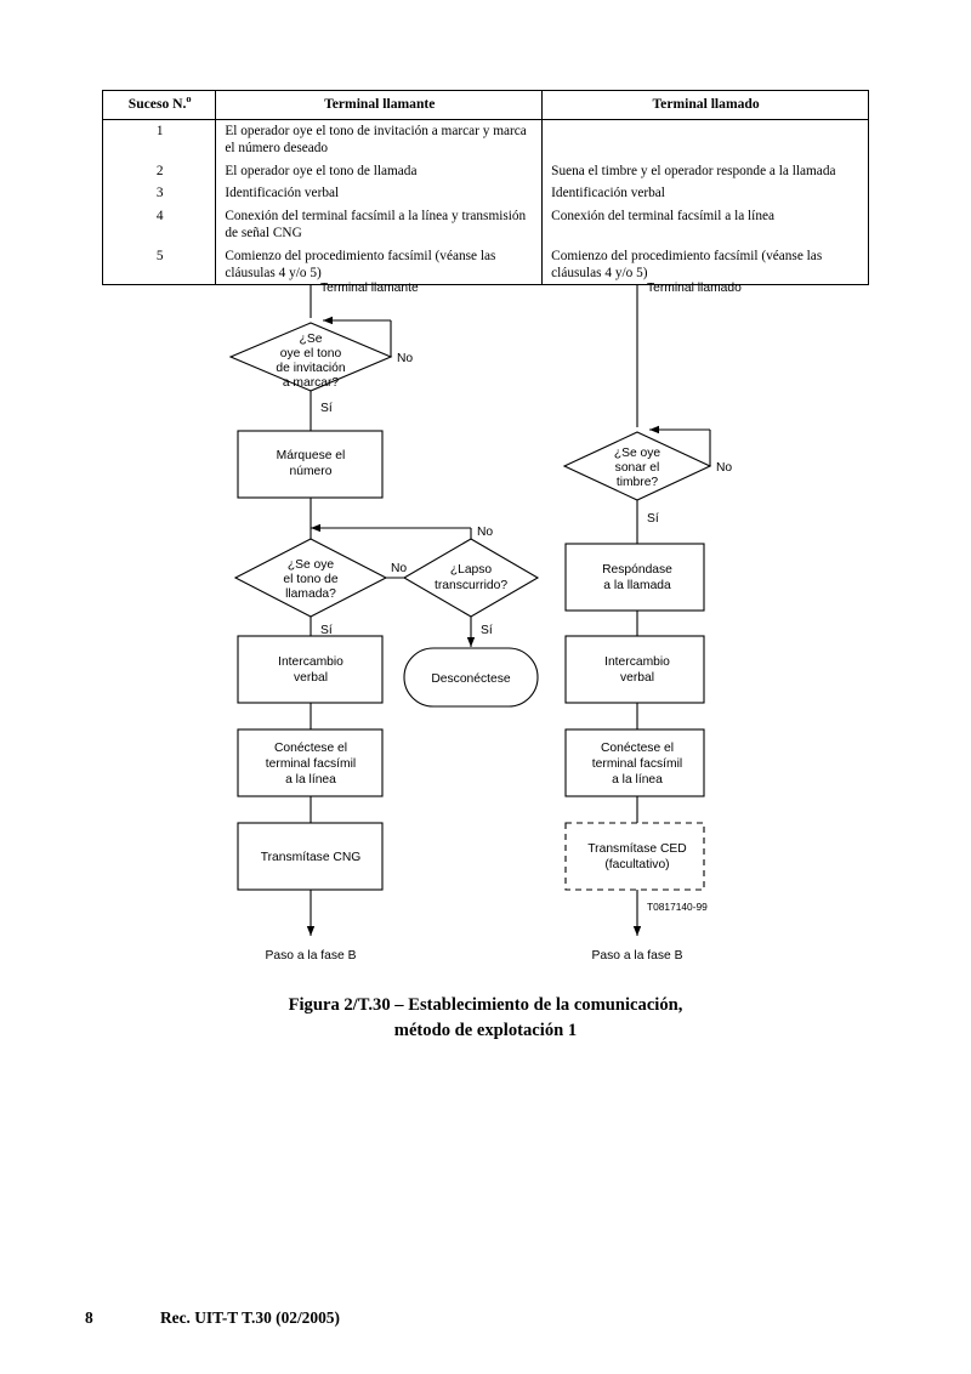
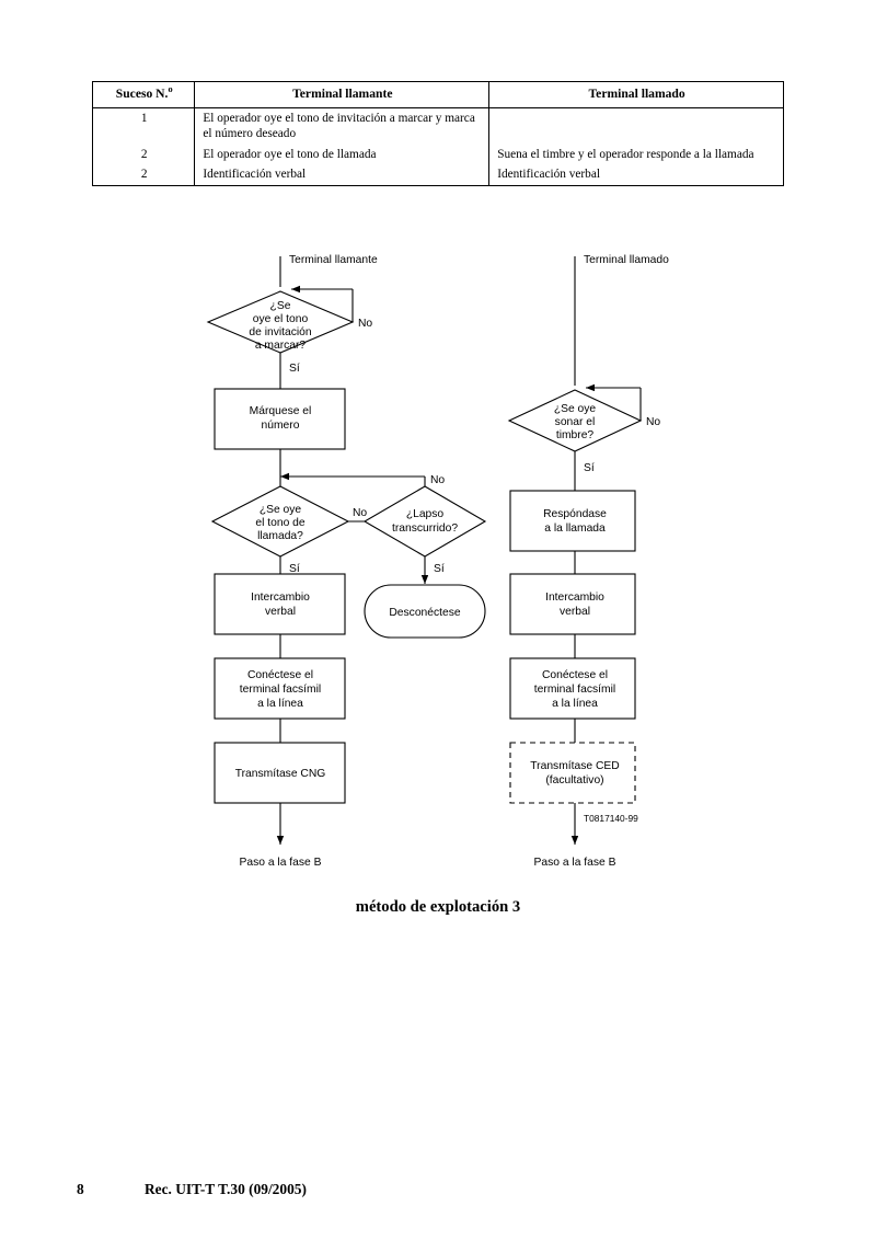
  Suceso N.o	Terminal llamante	Terminal llamado
  1	El operador oye el tono de invitación a marcar y marca el número deseado
  2	El operador oye el tono de llamada	Suena el timbre y el operador responde a la llamada
- 3	Identificación verbal	Identificación verbal
+ 2	Identificación verbal	Identificación verbal
- 4	Conexión del terminal facsímil a la línea y transmisión de señal CNG	Conexión del terminal facsímil a la línea
- 5	Comienzo del procedimiento facsímil (véanse las cláusulas 4 y/o 5)	Comienzo del procedimiento facsímil (véanse las cláusulas 4 y/o 5)
  Terminal llamante
  ¿Se
  oye el tono
  de invitación
  a marcar?
  No
  Sí
  Márquese el
  número
  ¿Se oye
  el tono de
  llamada?
  No
  Sí
  Intercambio
  verbal
  Conéctese el
  terminal facsímil
  a la línea
  Transmítase CNG
  Paso a la fase B
  ¿Lapso
  transcurrido?
  No
  Sí
  Desconéctese
  Terminal llamado
  ¿Se oye
  sonar el
  timbre?
  No
  Sí
  Respóndase
  a la llamada
  Intercambio
  verbal
  Conéctese el
  terminal facsímil
  a la línea
  Transmítase CED
  (facultativo)
  T0817140-99
  Paso a la fase B
- Figura 2/T.30 – Establecimiento de la comunicación,
- método de explotación 1
+ método de explotación 3
- 8 Rec. UIT-T T.30 (02/2005)
+ 8 Rec. UIT-T T.30 (09/2005)
